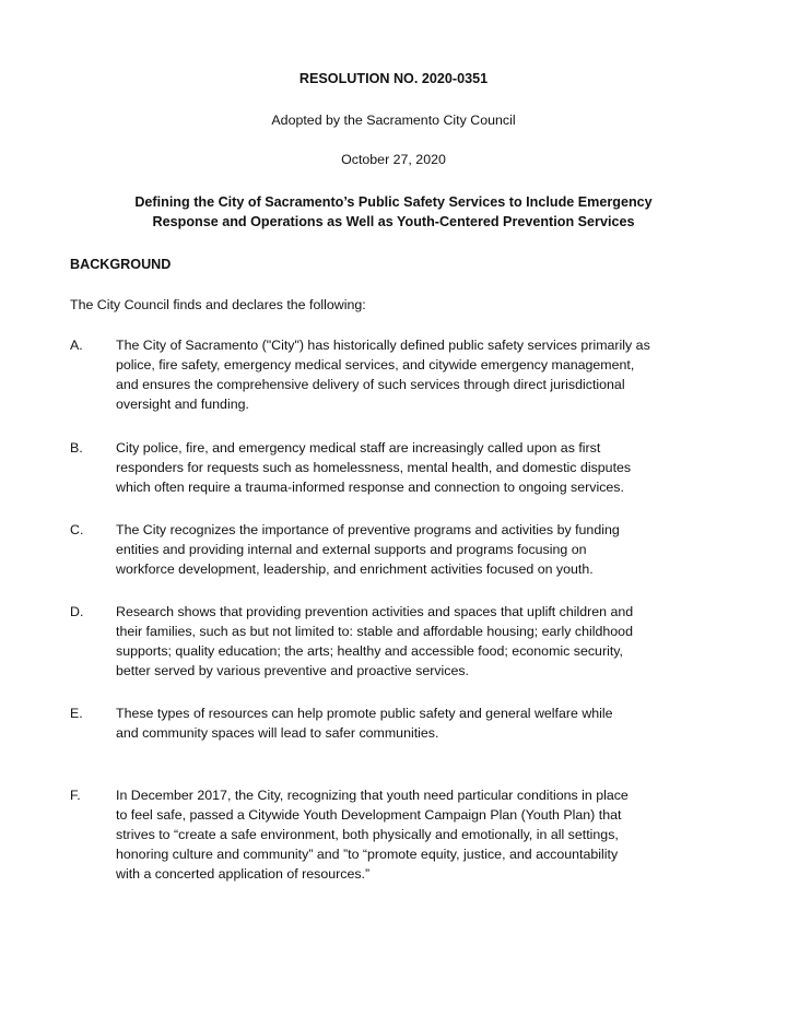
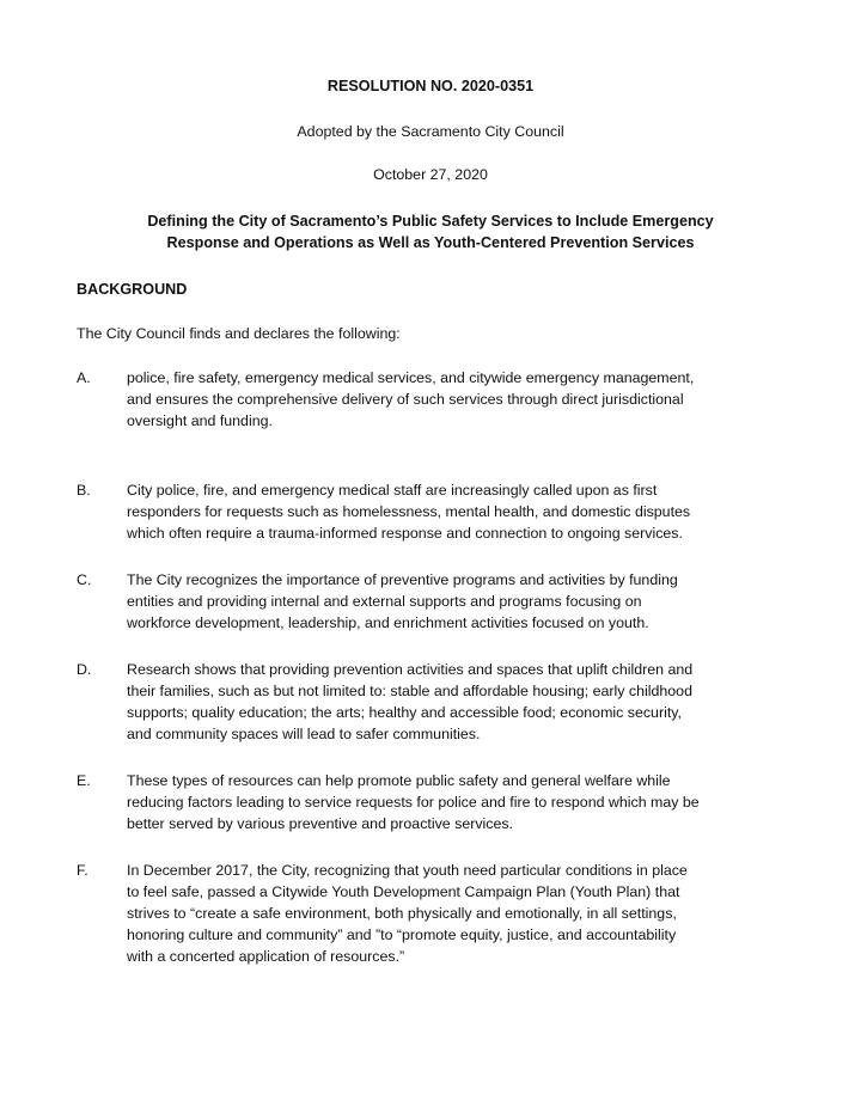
  RESOLUTION NO. 2020-0351
  Adopted by the Sacramento City Council
  October 27, 2020
  Defining the City of Sacramento’s Public Safety Services to Include Emergency
  Response and Operations as Well as Youth-Centered Prevention Services
  BACKGROUND
  The City Council finds and declares the following:
  A.
- The City of Sacramento ("City") has historically defined public safety services primarily as
  police, fire safety, emergency medical services, and citywide emergency management,
  and ensures the comprehensive delivery of such services through direct jurisdictional
  oversight and funding.
  B.
  City police, fire, and emergency medical staff are increasingly called upon as first
  responders for requests such as homelessness, mental health, and domestic disputes
  which often require a trauma-informed response and connection to ongoing services.
  C.
  The City recognizes the importance of preventive programs and activities by funding
  entities and providing internal and external supports and programs focusing on
  workforce development, leadership, and enrichment activities focused on youth.
  D.
  Research shows that providing prevention activities and spaces that uplift children and
  their families, such as but not limited to: stable and affordable housing; early childhood
  supports; quality education; the arts; healthy and accessible food; economic security,
- better served by various preventive and proactive services.
+ and community spaces will lead to safer communities.
  E.
  These types of resources can help promote public safety and general welfare while
+ reducing factors leading to service requests for police and fire to respond which may be
- and community spaces will lead to safer communities.
+ better served by various preventive and proactive services.
  F.
  In December 2017, the City, recognizing that youth need particular conditions in place
  to feel safe, passed a Citywide Youth Development Campaign Plan (Youth Plan) that
  strives to “create a safe environment, both physically and emotionally, in all settings,
  honoring culture and community” and ”to “promote equity, justice, and accountability
  with a concerted application of resources.”
